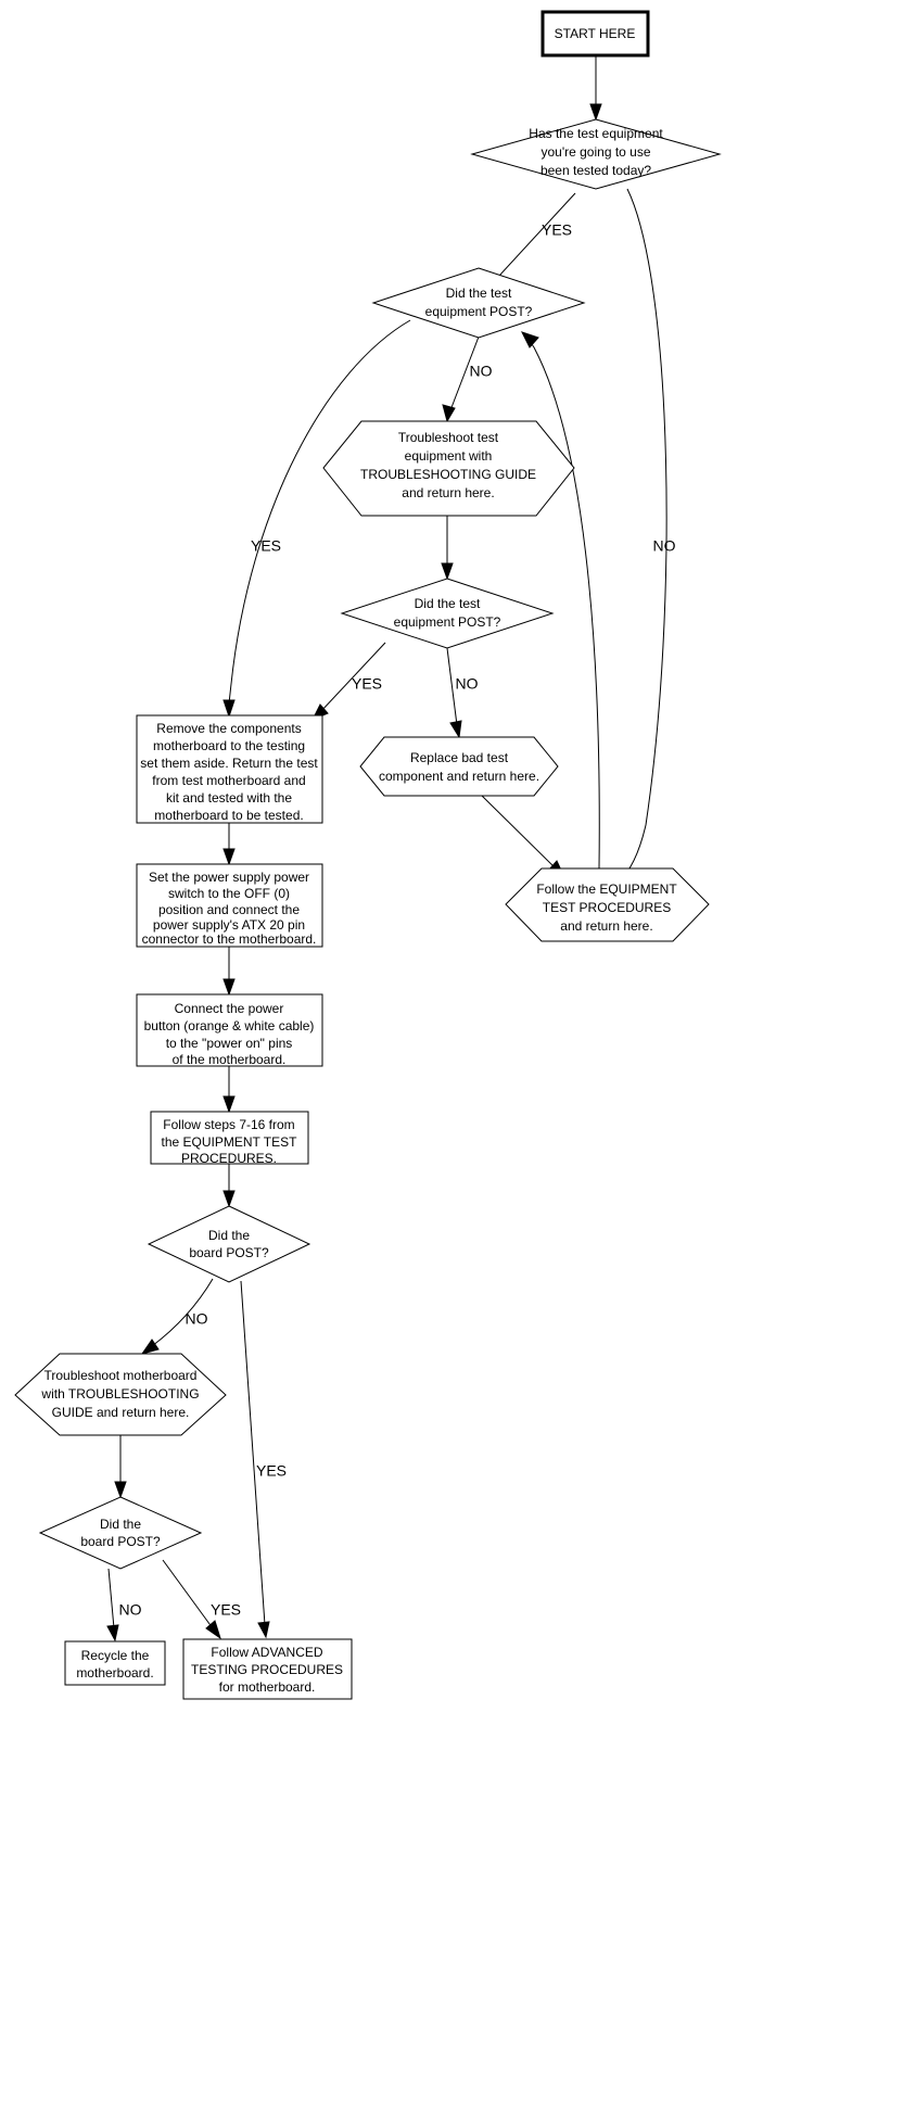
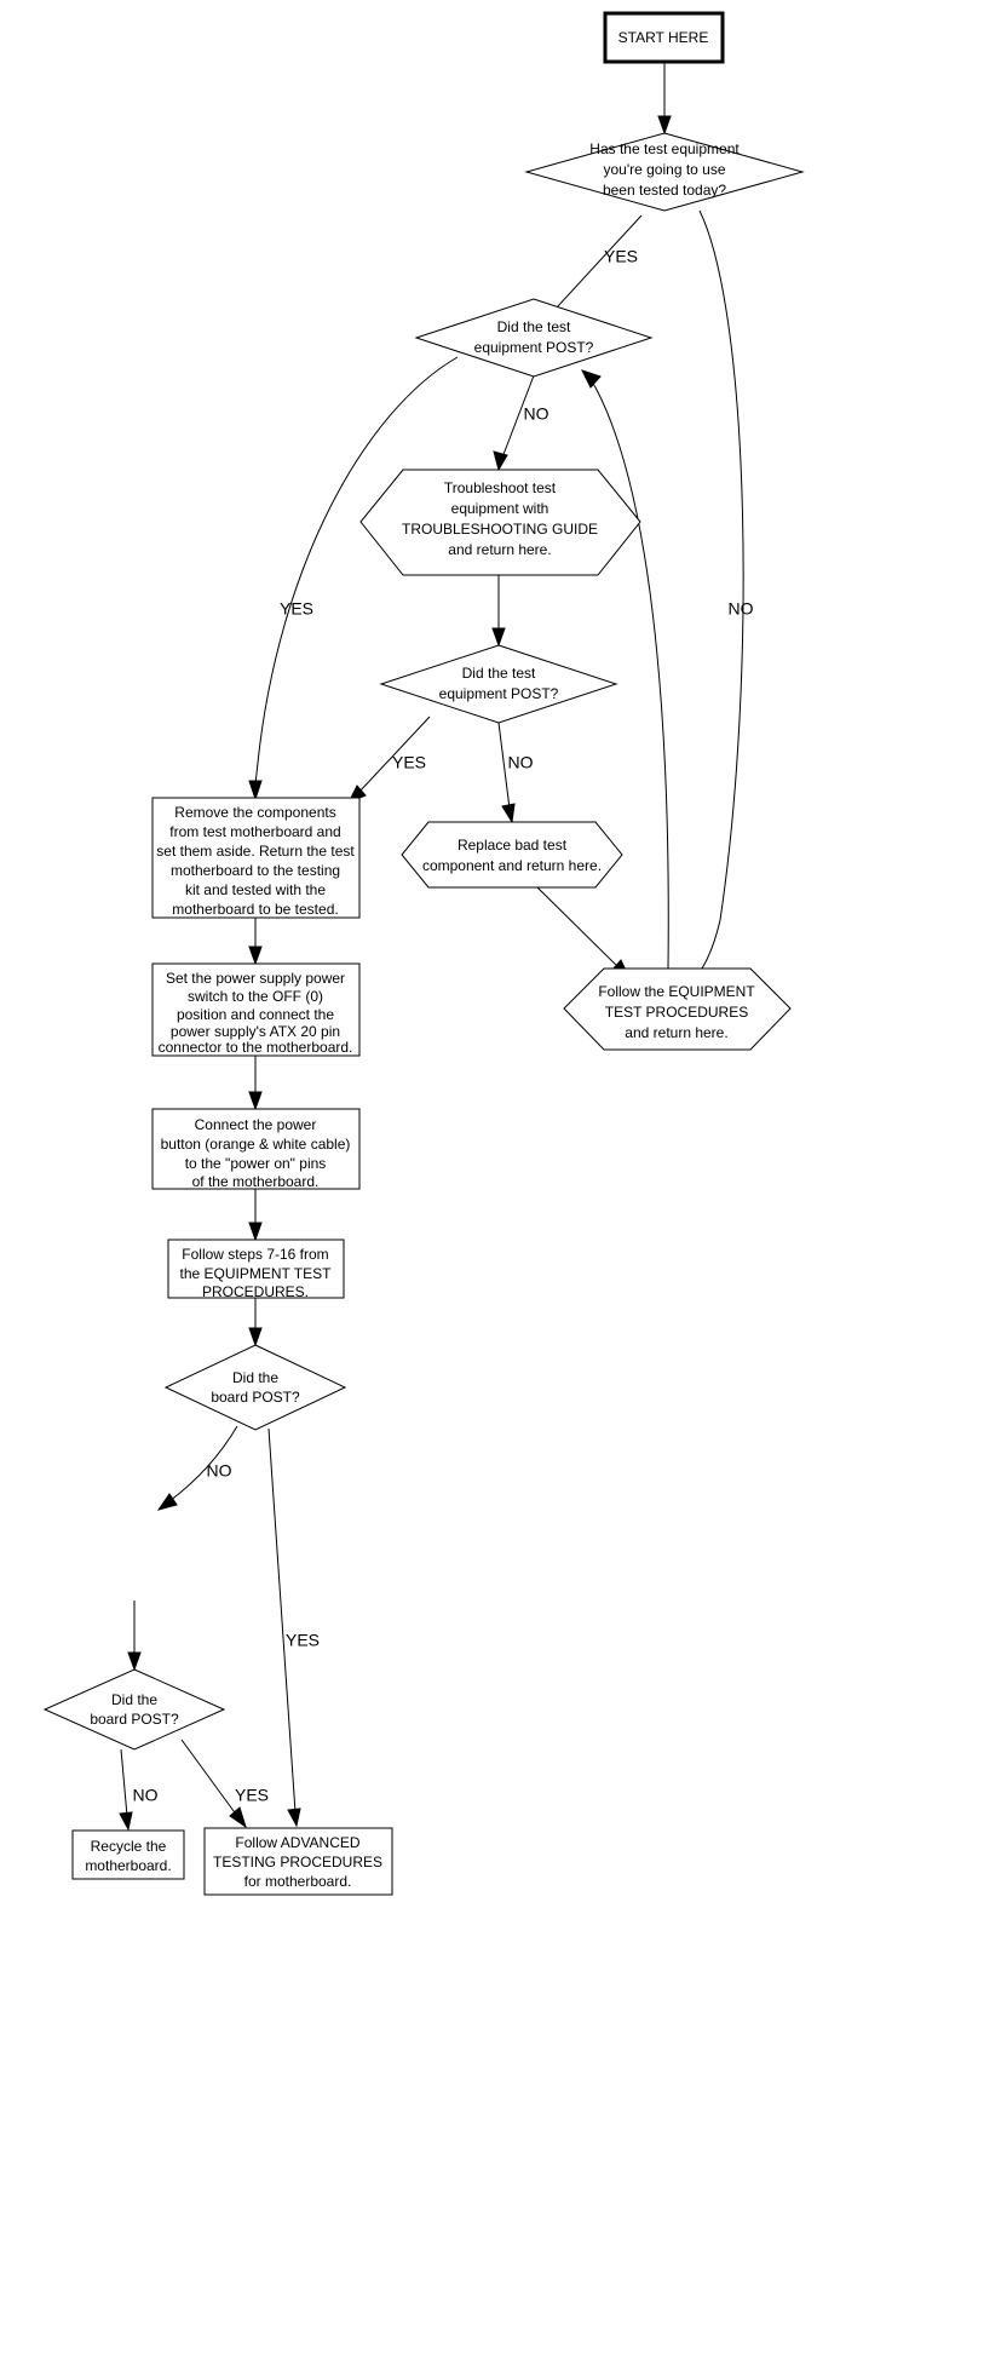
  START HERE
  Has the test equipment
  you're going to use
  been tested today?
  Did the test
  equipment POST?
  Troubleshoot test
  equipment with
  TROUBLESHOOTING GUIDE
  and return here.
  Did the test
  equipment POST?
  Replace bad test
  component and return here.
  Follow the EQUIPMENT
  TEST PROCEDURES
  and return here.
  Remove the components
- motherboard to the testing
+ from test motherboard and
  set them aside. Return the test
- from test motherboard and
+ motherboard to the testing
  kit and tested with the
  motherboard to be tested.
  Set the power supply power
  switch to the OFF (0)
  position and connect the
  power supply's ATX 20 pin
  connector to the motherboard.
  Connect the power
  button (orange & white cable)
  to the "power on" pins
  of the motherboard.
  Follow steps 7-16 from
  the EQUIPMENT TEST
  PROCEDURES.
  Did the
  board POST?
- Troubleshoot motherboard
- with TROUBLESHOOTING
- GUIDE and return here.
  Did the
  board POST?
  Recycle the
  motherboard.
  Follow ADVANCED
  TESTING PROCEDURES
  for motherboard.
  YES
  NO
  NO
  YES
  YES
  NO
  NO
  YES
  NO
  YES
